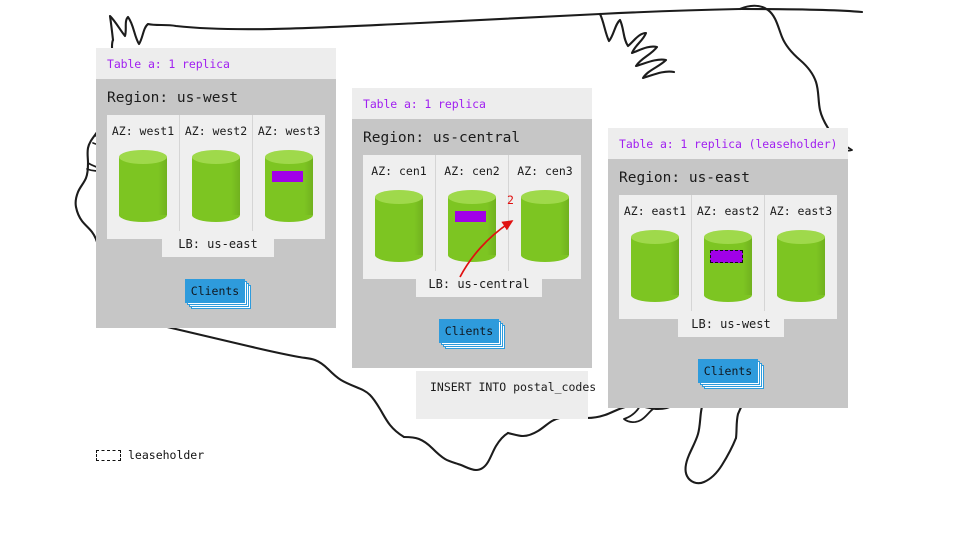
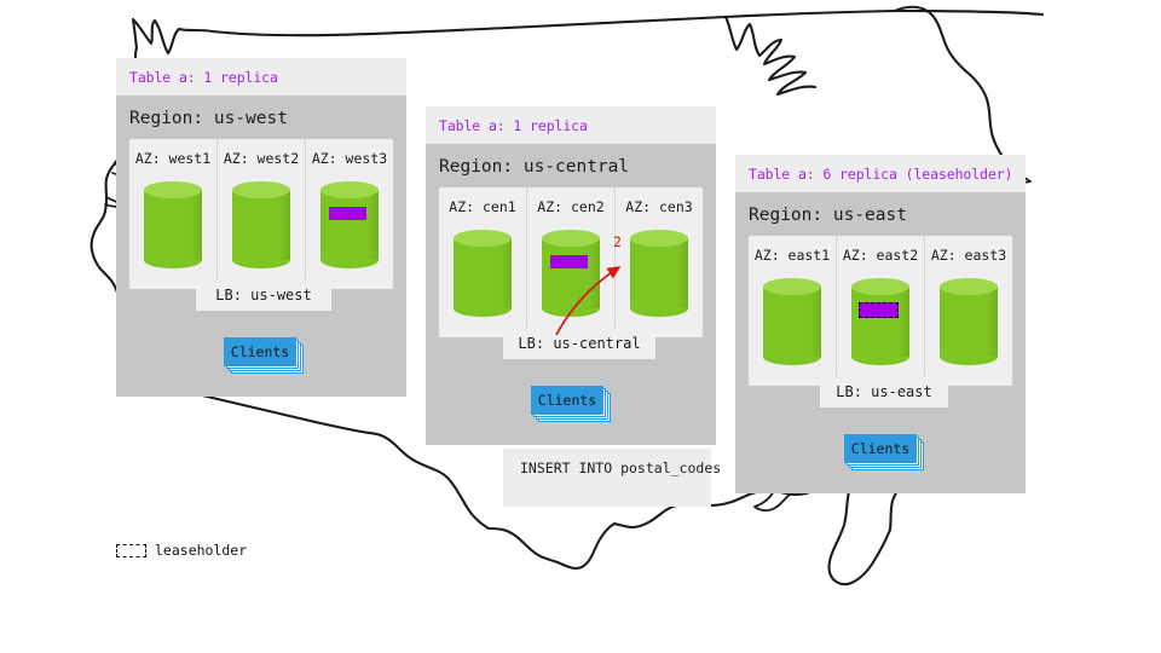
  Table a: 1 replica
  Region: us-west
  AZ: west1
  AZ: west2
  AZ: west3
- LB: us-east
+ LB: us-west
  Clients
  Table a: 1 replica
  Region: us-central
  AZ: cen1
  AZ: cen2
  AZ: cen3
  LB: us-central
  Clients
- Table a: 1 replica (leaseholder)
+ Table a: 6 replica (leaseholder)
  Region: us-east
  AZ: east1
  AZ: east2
  AZ: east3
- LB: us-west
+ LB: us-east
  Clients
  INSERT INTO postal_co
  2
  leaseholder
